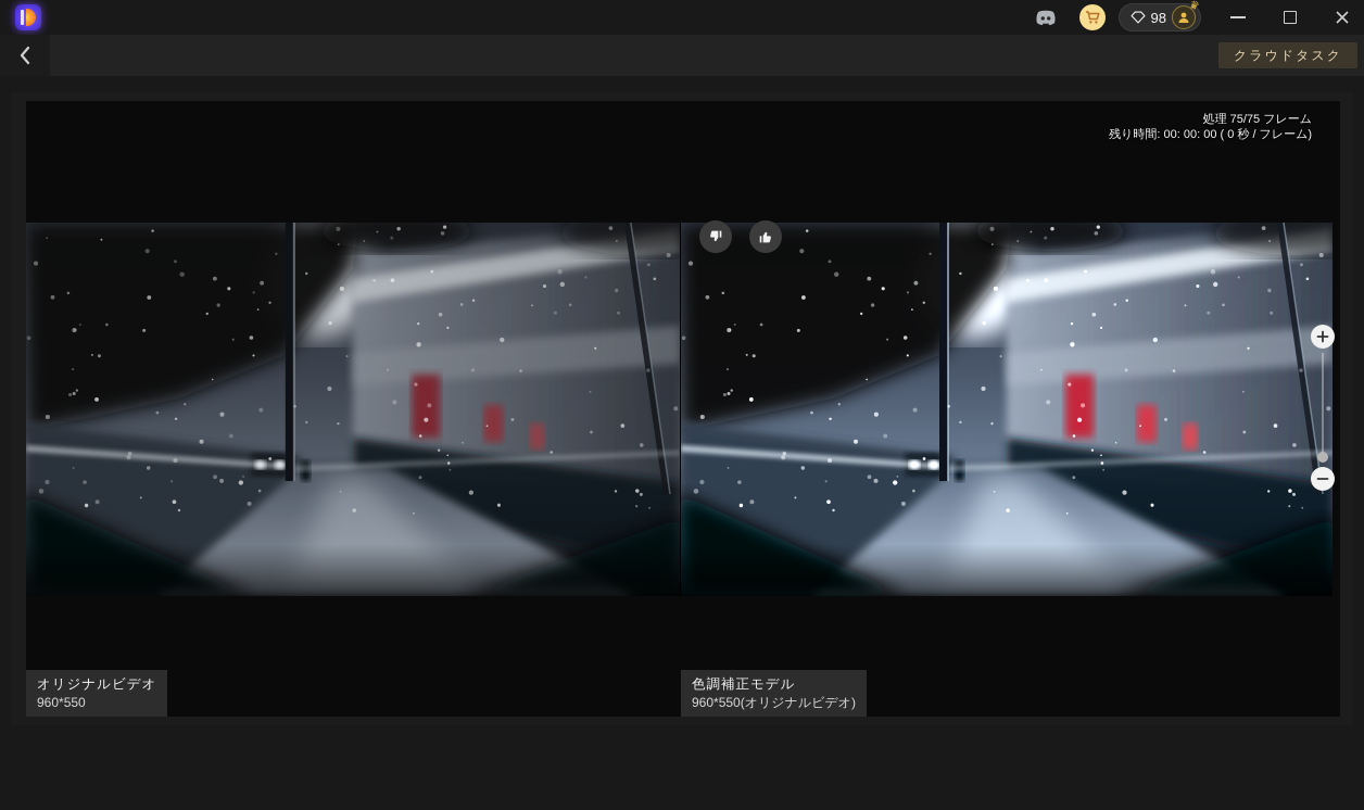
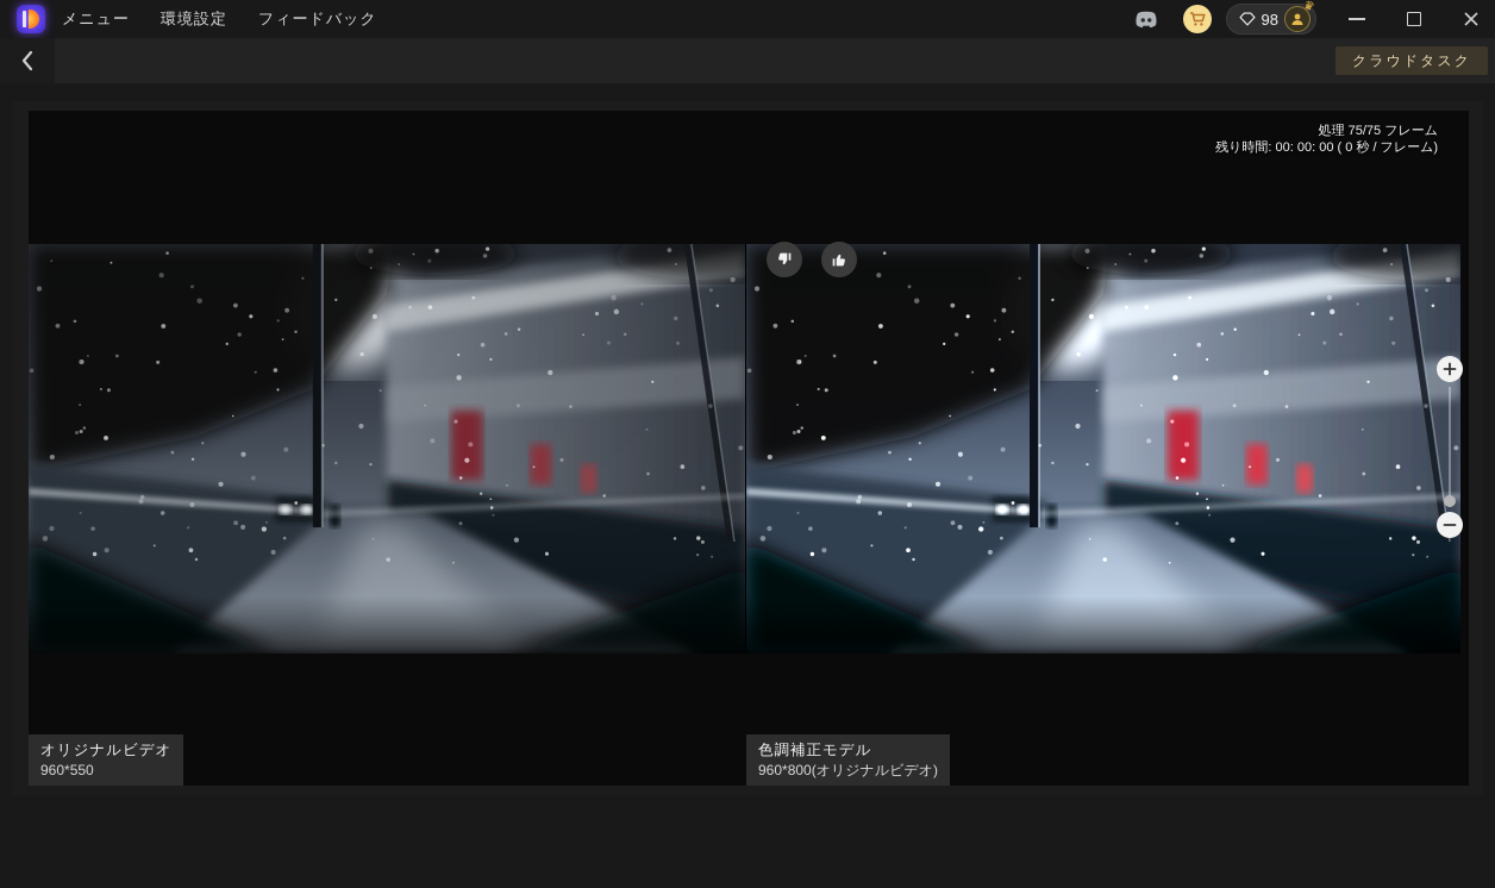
+ メニュー
+ 環境設定
+ フィードバック
  98
  クラウドタスク
  処理 75/75 フレーム
  残り時間: 00: 00: 00 ( 0 秒 / フレーム)
  オリジナルビデオ
  960*550
  色調補正モデル
- 960*550(オリジナルビデオ)
+ 960*800(オリジナルビデオ)
